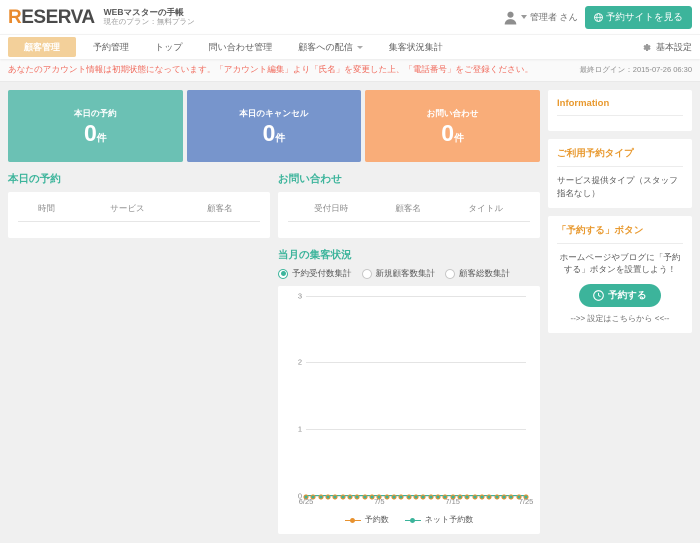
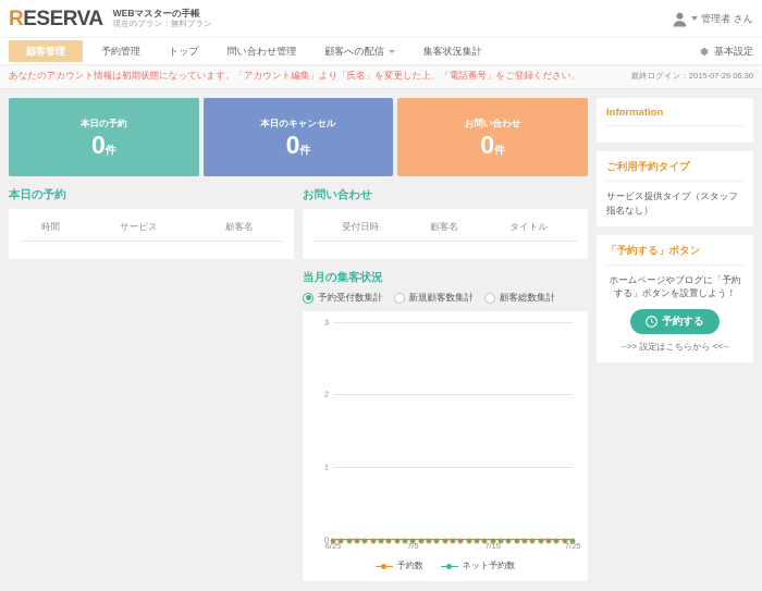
  RESERVA
  WEBマスターの手帳
  現在のプラン：無料プラン
  管理者 さん
- 予約サイトを見る
  顧客管理
  予約管理
  トップ
  問い合わせ管理
  顧客への配信
  集客状況集計
  基本設定
  あなたのアカウント情報は初期状態になっています。「アカウント編集」より「氏名」を変更した上、「電話番号」をご登録ください。
  最終ログイン：2015-07-26 06:30
  本日の予約
  0件
  本日のキャンセル
  0件
  お問い合わせ
  0件
  本日の予約
  時間	サービス	顧客名
  お問い合わせ
  受付日時	顧客名	タイトル
  当月の集客状況
  予約受付数集計
  新規顧客数集計
  顧客総数集計
  0
  1
  2
  3
  6/25
  7/5
  7/15
  7/25
  予約数
  ネット予約数
  Information
  ご利用予約タイプ
  サービス提供タイプ（スタッフ指名なし）
  「予約する」ボタン
  ホームページやブログに「予約する」ボタンを設置しよう！
  予約する
  -->> 設定はこちらから <<--
